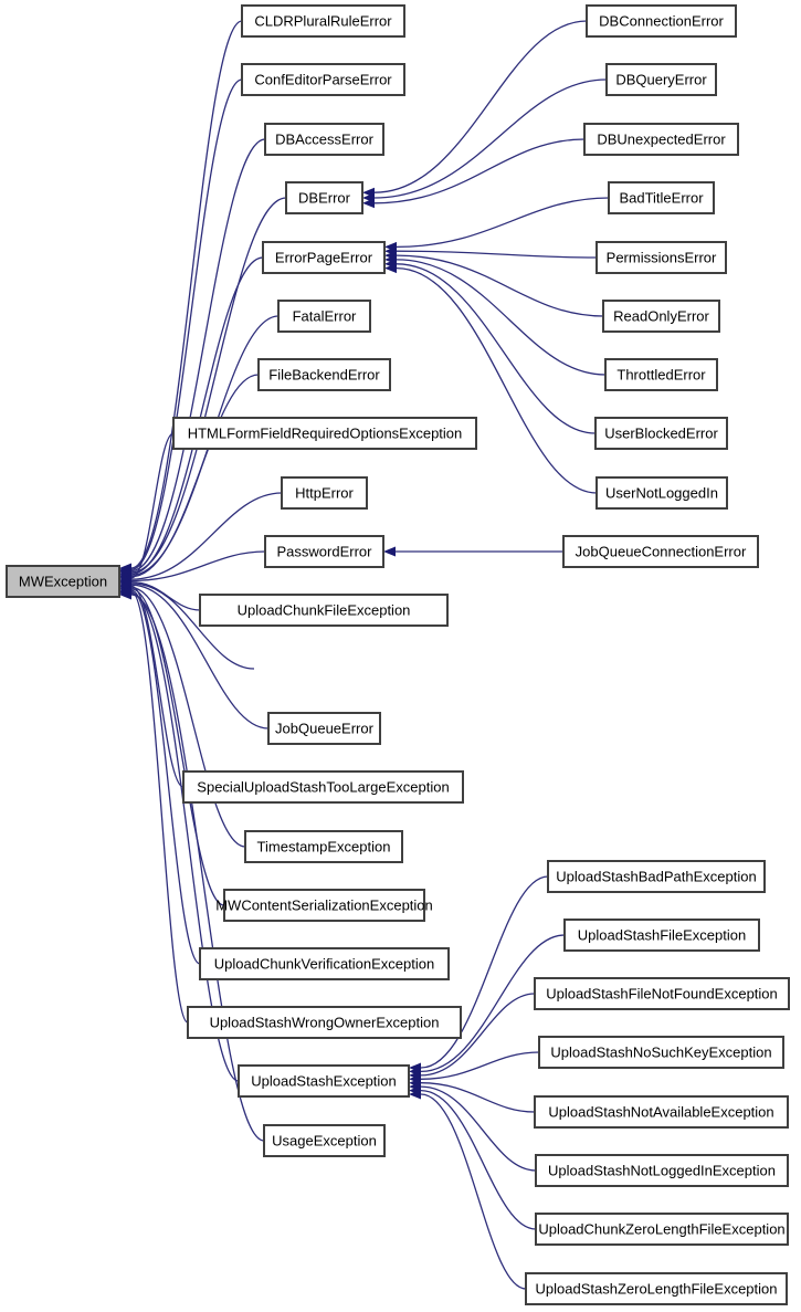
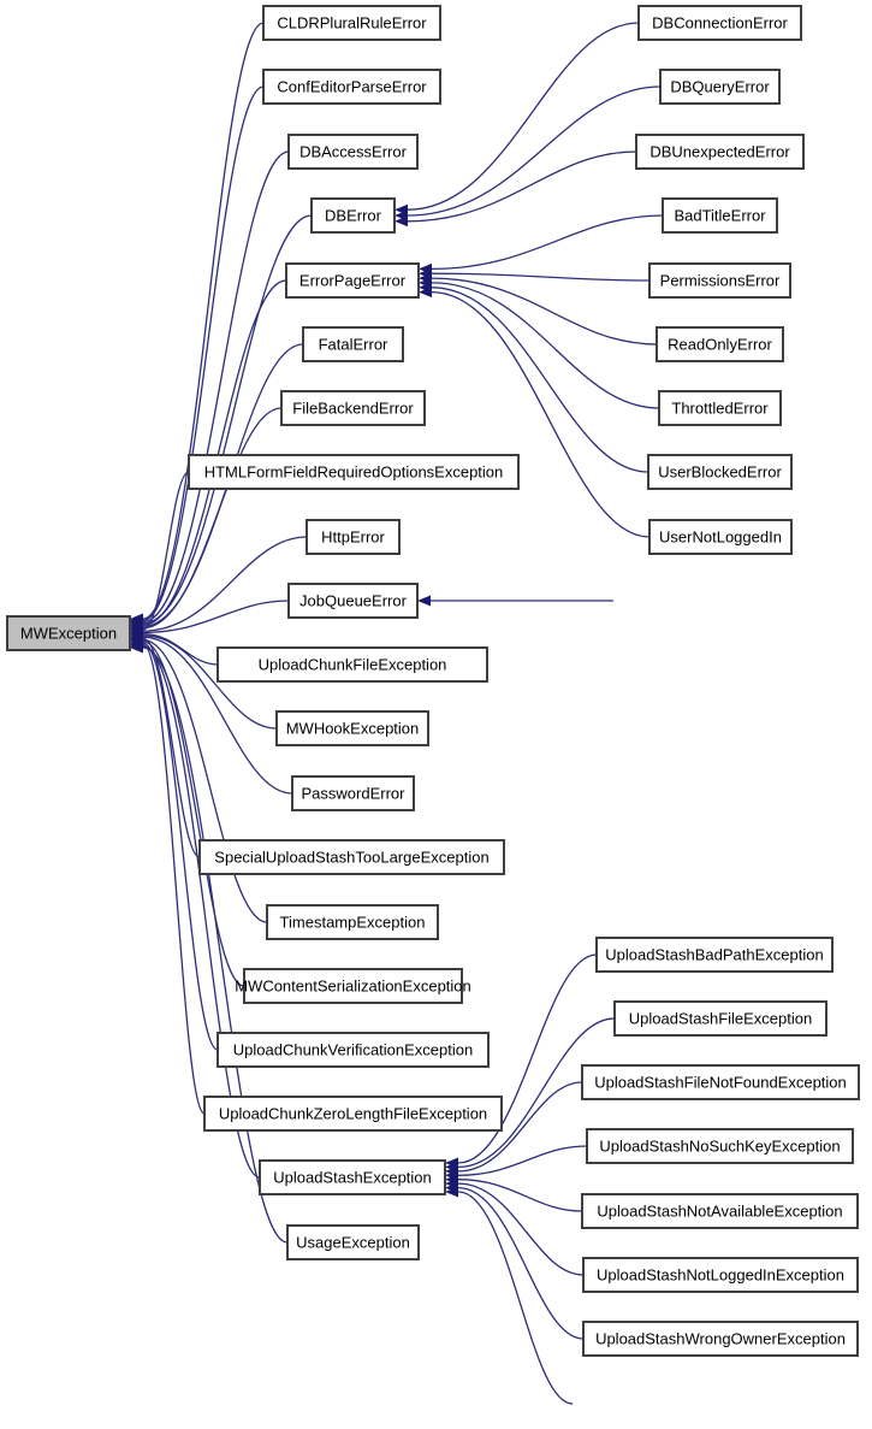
  MWException
  CLDRPluralRuleError
  ConfEditorParseError
  DBAccessError
  DBError
  ErrorPageError
  FatalError
  FileBackendError
  HTMLFormFieldRequiredOptionsException
  HttpError
- PasswordError
+ JobQueueError
  UploadChunkFileException
+ MWHookException
- JobQueueError
+ PasswordError
  SpecialUploadStashTooLargeException
  TimestampException
  MWContentSerializationException
  UploadChunkVerificationException
- UploadStashWrongOwnerException
+ UploadChunkZeroLengthFileException
  UploadStashException
  UsageException
  DBConnectionError
  DBQueryError
  DBUnexpectedError
  BadTitleError
  PermissionsError
  ReadOnlyError
  ThrottledError
  UserBlockedError
  UserNotLoggedIn
- JobQueueConnectionError
  UploadStashBadPathException
  UploadStashFileException
  UploadStashFileNotFoundException
  UploadStashNoSuchKeyException
  UploadStashNotAvailableException
  UploadStashNotLoggedInException
- UploadChunkZeroLengthFileException
+ UploadStashWrongOwnerException
- UploadStashZeroLengthFileException
